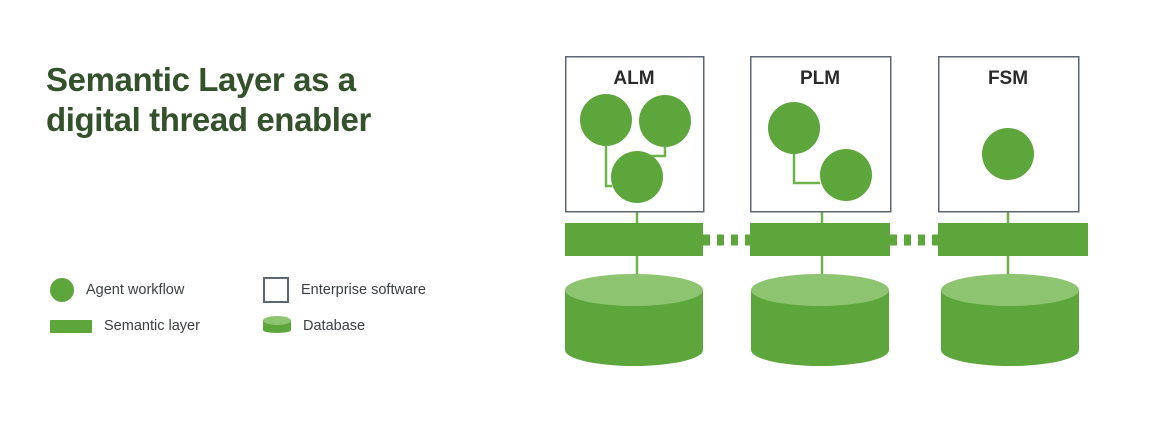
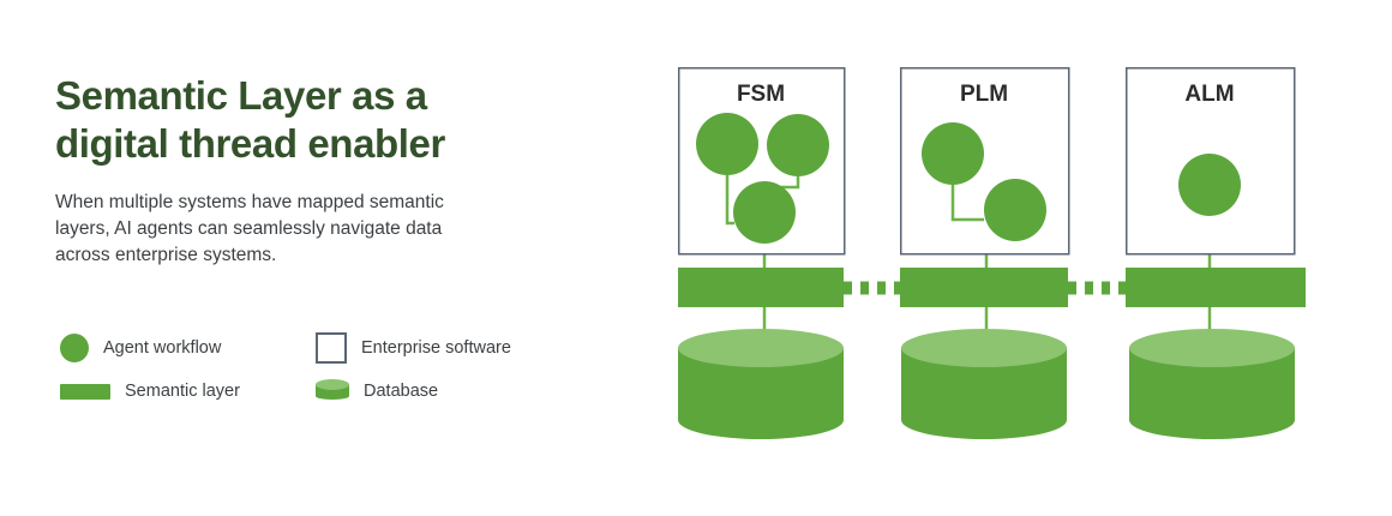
  Semantic Layer as a
  digital thread enabler
+ When multiple systems have mapped semantic
+ layers, AI agents can seamlessly navigate data
+ across enterprise systems.
  Agent workflow
  Enterprise software
  Semantic layer
  Database
- ALM
+ FSM
  PLM
- FSM
+ ALM
